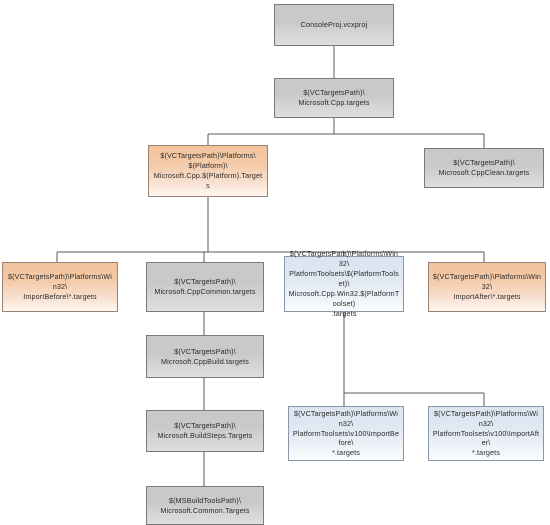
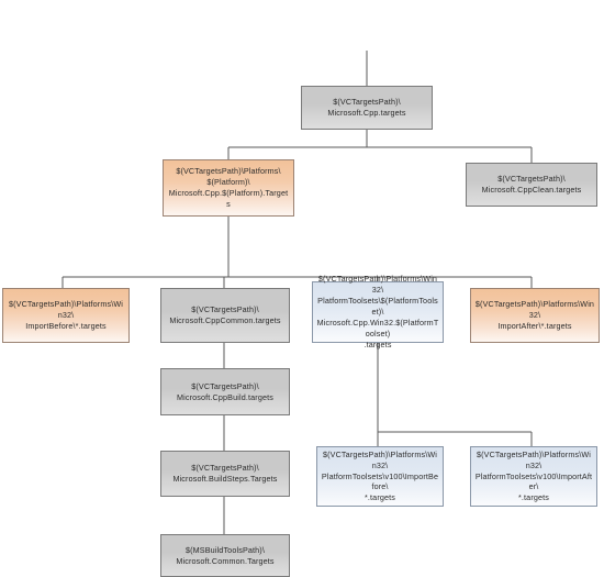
- ConsoleProj.vcxproj
  $(VCTargetsPath)\
  Microsoft.Cpp.targets
  $(VCTargetsPath)\Platforms\
  $(Platform)\
  Microsoft.Cpp.$(Platform).Targets
  $(VCTargetsPath)\
  Microsoft.CppClean.targets
  $(VCTargetsPath)\Platforms\Win32\
  ImportBefore\*.targets
  $(VCTargetsPath)\
  Microsoft.CppCommon.targets
  $(VCTargetsPath)\Platforms\Win32\
  PlatformToolsets\$(PlatformToolset)\
  Microsoft.Cpp.Win32.$(PlatformToolset)
  .targets
  $(VCTargetsPath)\Platforms\Win32\
  ImportAfter\*.targets
  $(VCTargetsPath)\
  Microsoft.CppBuild.targets
  $(VCTargetsPath)\
  Microsoft.BuildSteps.Targets
  $(VCTargetsPath)\Platforms\Win32\
  PlatformToolsets\v100\ImportBefore\
  *.targets
  $(VCTargetsPath)\Platforms\Win32\
  PlatformToolsets\v100\ImportAfter\
  *.targets
  $(MSBuildToolsPath)\
  Microsoft.Common.Targets
